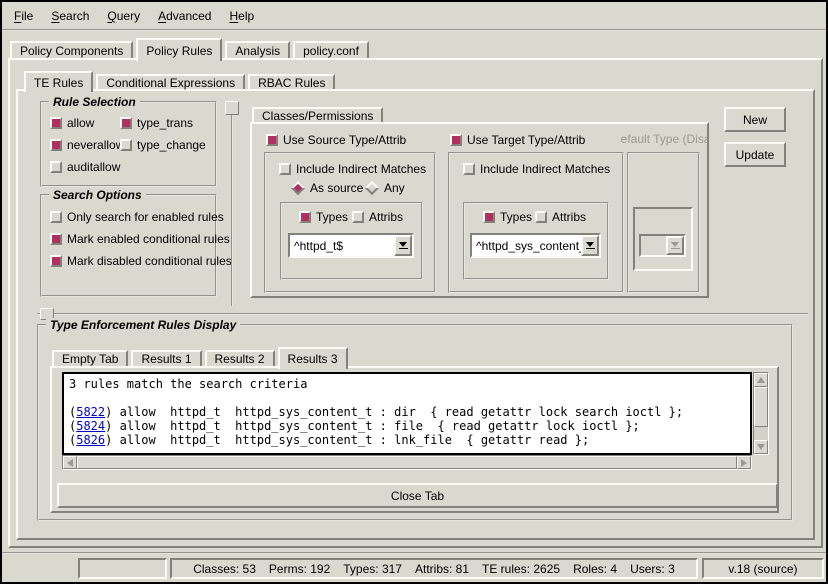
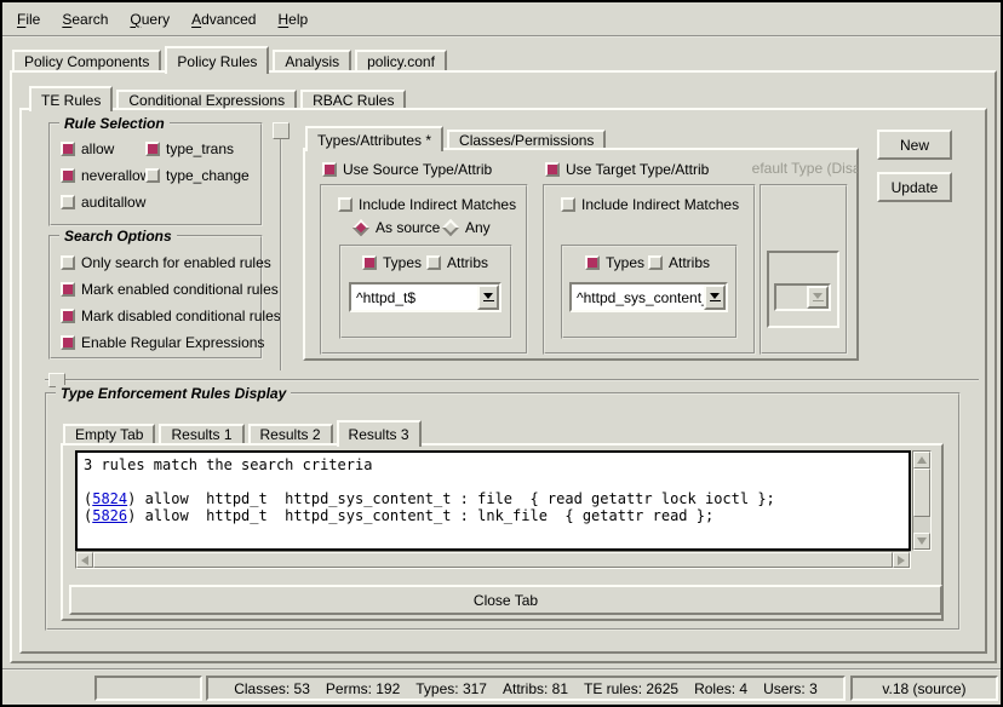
  File
  Search
  Query
  Advanced
  Help
  Policy Components
  Policy Rules
  Analysis
  policy.conf
  TE Rules
  Conditional Expressions
  RBAC Rules
  Rule Selection
  allow
  type_trans
  neverallo
  type_change
  auditallow
  Search Options
  Only search for enabled rules
  Mark enabled conditional rules
  Mark disabled conditional rules
+ Enable Regular Expressions
+ Types/Attributes *
  Classes/Permissions
  Use Source Type/Attrib
  Include Indirect Matches
  As source
  Any
  Types
  Attribs
  ^httpd_t$
  Use Target Type/Attrib
  Include Indirect Matches
  Types
  Attribs
  ^httpd_sys_content
  efault Type (Disa
  New
  Update
  Type Enforcement Rules Display
  Empty Tab
  Results 1
  Results 2
  Results 3
  3 rules match the search criteria
- (5822) allow httpd_t httpd_sys_content_t : dir { read getattr lock search ioctl };
  (5824) allow httpd_t httpd_sys_content_t : file { read getattr lock ioctl };
  (5826) allow httpd_t httpd_sys_content_t : lnk_file { getattr read };
  Close Tab
  Classes: 53
  Perms: 192
  Types: 317
  Attribs: 81
  TE rules: 2625
  Roles: 4
  Users: 3
  v.18 (source)
